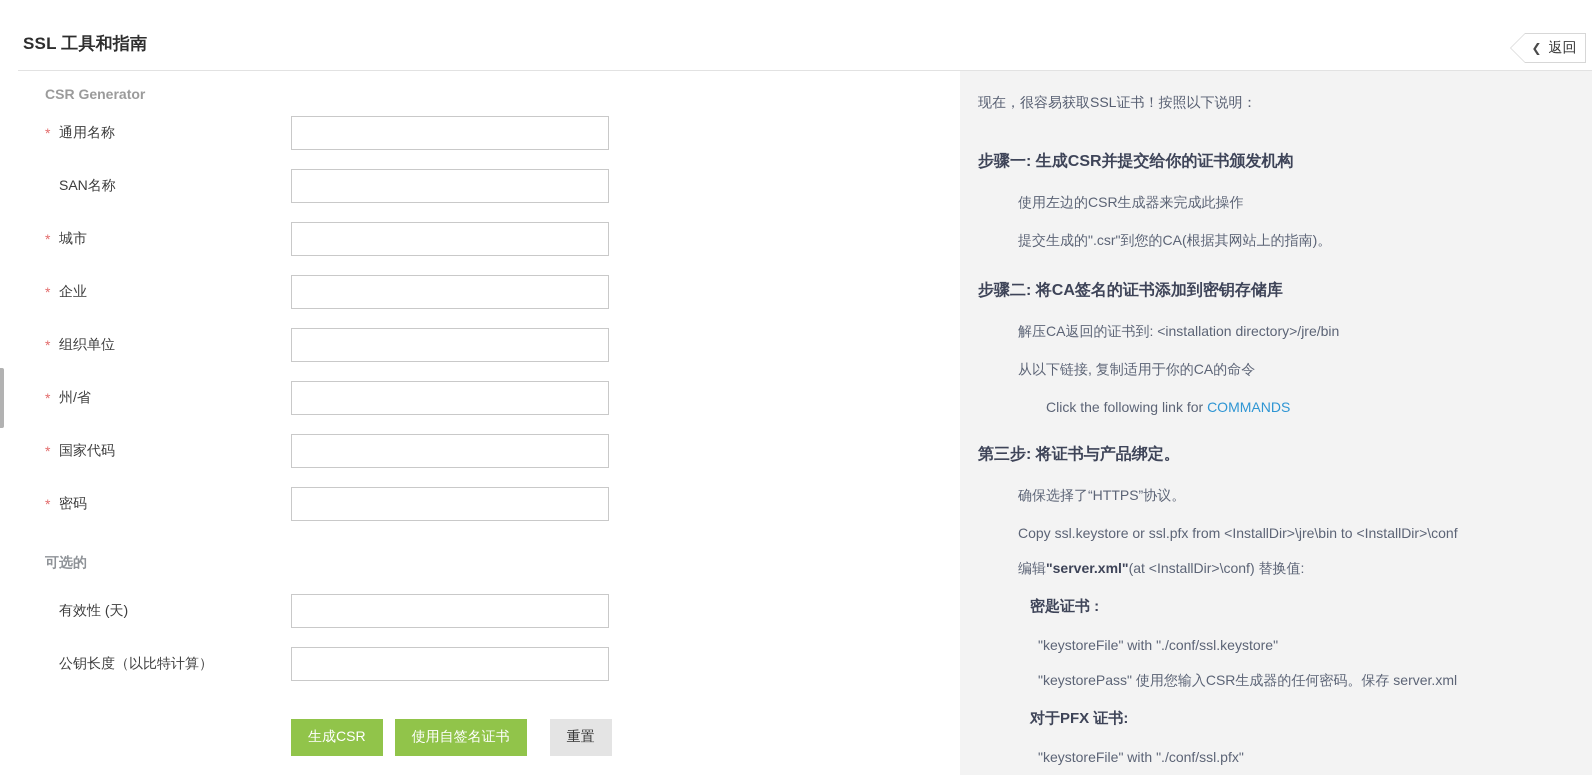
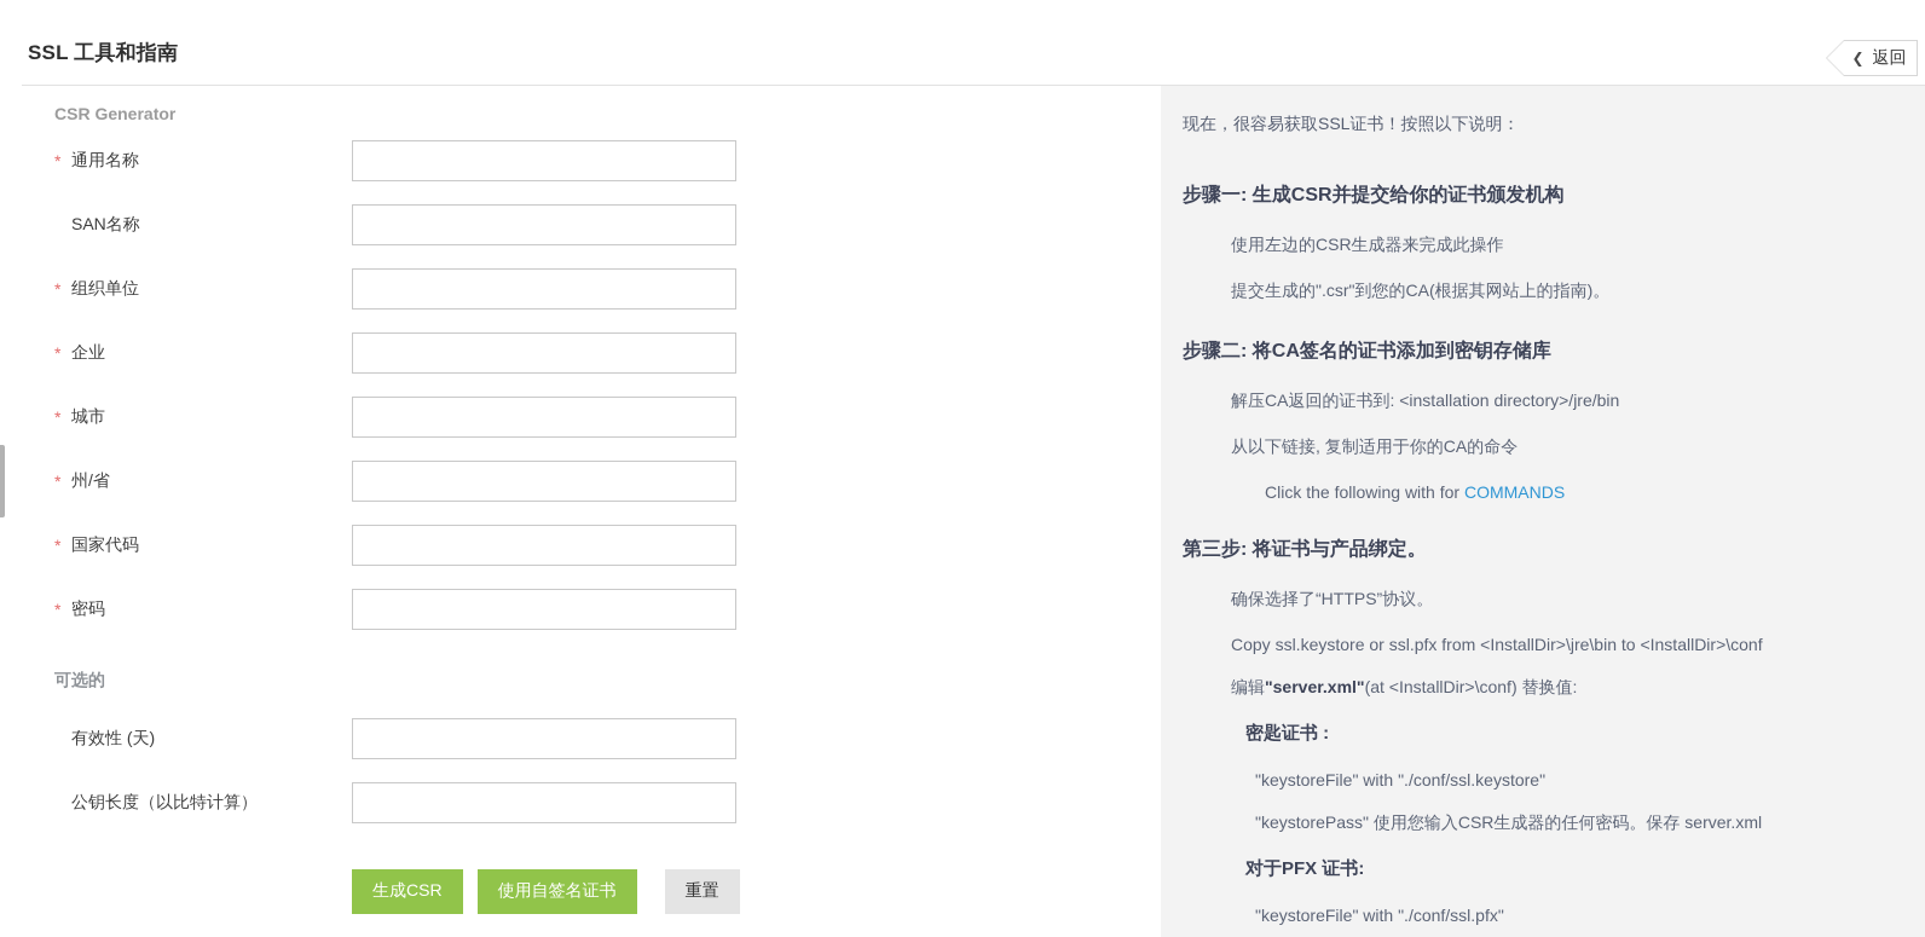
  SSL 工具和指南
  ❮
  返回
  CSR Generator
  *
  通用名称
  SAN名称
  *
- 城市
+ 组织单位
  *
  企业
  *
- 组织单位
+ 城市
  *
  州/省
  *
  国家代码
  *
  密码
  可选的
  有效性 (天)
  公钥长度（以比特计算）
  生成CSR
  使用自签名证书
  重置
  现在，很容易获取SSL证书！按照以下说明：
  步骤一: 生成CSR并提交给你的证书颁发机构
  使用左边的CSR生成器来完成此操作
  提交生成的".csr"到您的CA(根据其网站上的指南)。
  步骤二: 将CA签名的证书添加到密钥存储库
  解压CA返回的证书到: <installation directory>/jre/bin
  从以下链接, 复制适用于你的CA的命令
- Click the following link for COMMANDS
+ Click the following with for COMMANDS
  第三步: 将证书与产品绑定。
  确保选择了“HTTPS”协议。
  Copy ssl.keystore or ssl.pfx from <InstallDir>\jre\bin to <InstallDir>\conf
  编辑"server.xml"(at <InstallDir>\conf) 替换值:
  密匙证书 :
  "keystoreFile" with "./conf/ssl.keystore"
  "keystorePass" 使用您输入CSR生成器的任何密码。保存 server.xml
  对于PFX 证书:
  "keystoreFile" with "./conf/ssl.pfx"
